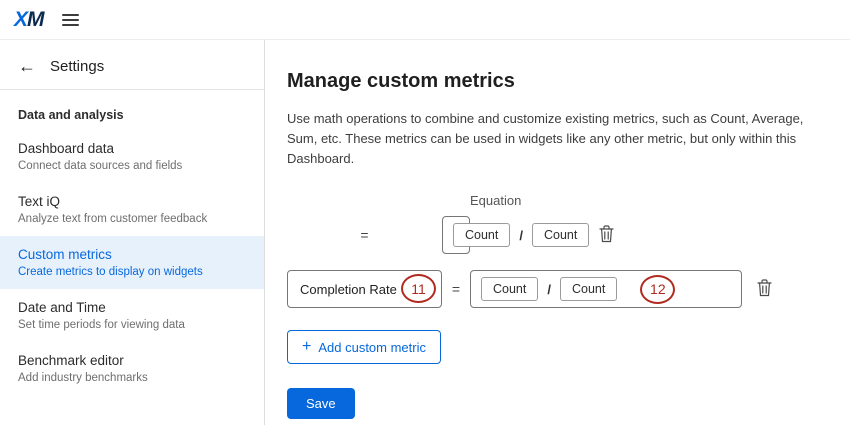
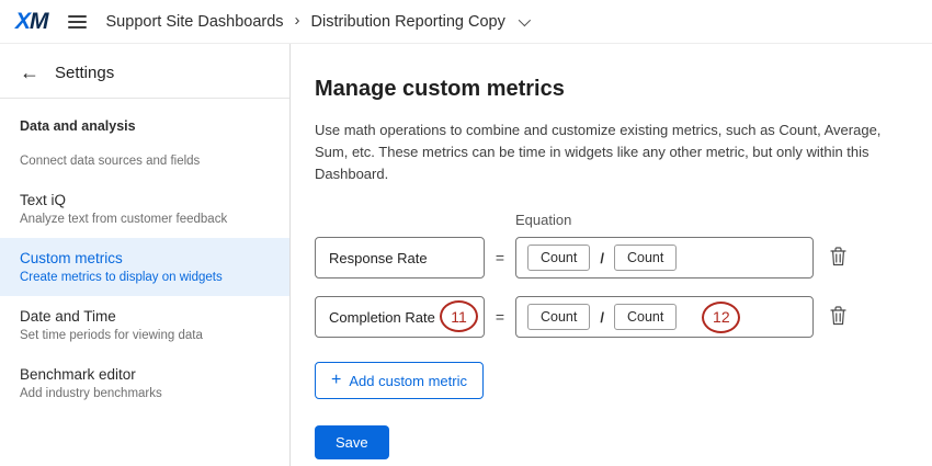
  XM
+ Support Site Dashboards
+ ›
+ Distribution Reporting Copy
  ←
  Settings
  Data and analysis
- Dashboard data
  Connect data sources and fields
  Text iQ
  Analyze text from customer feedback
  Custom metrics
  Create metrics to display on widgets
  Date and Time
  Set time periods for viewing data
  Benchmark editor
  Add industry benchmarks
  Manage custom metrics
- Use math operations to combine and customize existing metrics, such as Count, Average, Sum, etc. These metrics can be used in widgets like any other metric, but only within this Dashboard.
+ Use math operations to combine and customize existing metrics, such as Count, Average, Sum, etc. These metrics can be time in widgets like any other metric, but only within this Dashboard.
  Equation
+ Response Rate
  =
  Count
  /
  Count
  Completion Rate
  11
  =
  Count
  /
  Count
  12
  +
  Add custom metric
  Save
